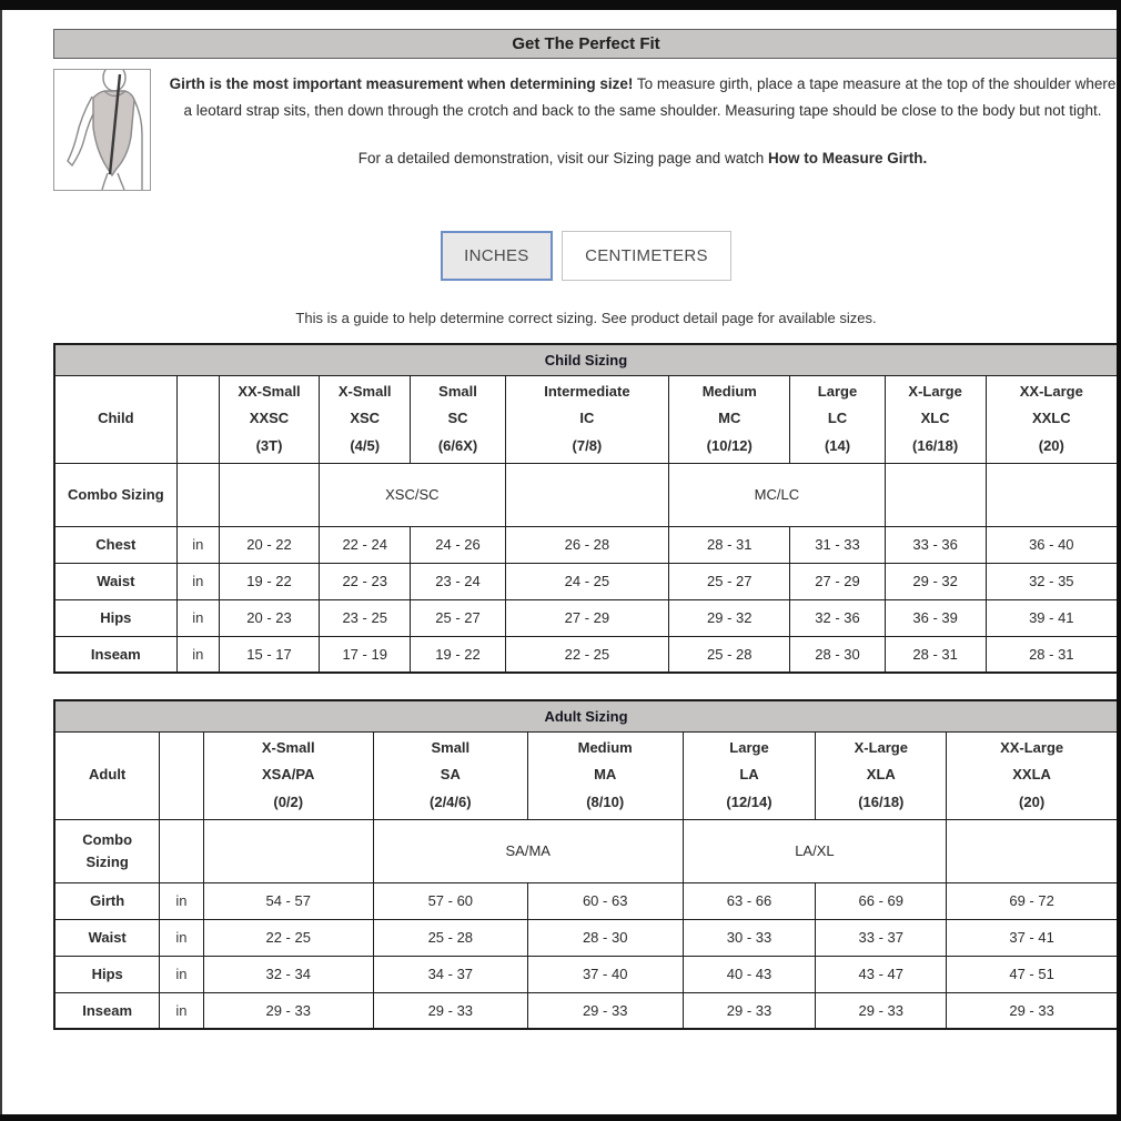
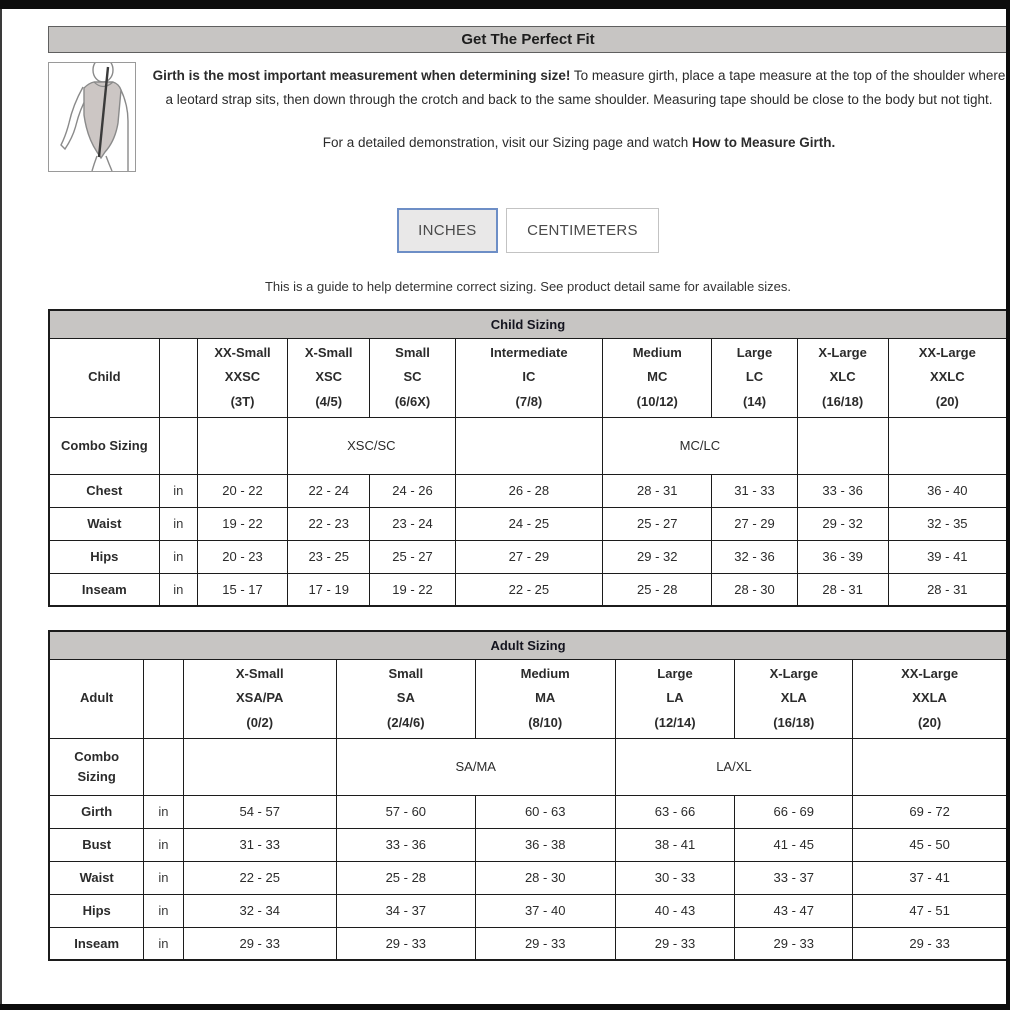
  Get The Perfect Fit
  Girth is the most important measurement when determining size! To measure girth, place a tape measure at the top of the shoulder where a leotard strap sits, then down through the crotch and back to the same shoulder. Measuring tape should be close to the body but not tight.
  For a detailed demonstration, visit our Sizing page and watch How to Measure Girth.
  INCHES CENTIMETERS
- This is a guide to help determine correct sizing. See product detail page for available sizes.
+ This is a guide to help determine correct sizing. See product detail same for available sizes.
  Child Sizing
  Child		XX-SmallXXSC(3T)	X-SmallXSC(4/5)	SmallSC(6/6X)	IntermediateIC(7/8)	MediumMC(10/12)	LargeLC(14)	X-LargeXLC(16/18)	XX-LargeXXLC(20)
  Combo Sizing			XSC/SC		MC/LC
  Chest	in	20 - 22	22 - 24	24 - 26	26 - 28	28 - 31	31 - 33	33 - 36	36 - 40
  Waist	in	19 - 22	22 - 23	23 - 24	24 - 25	25 - 27	27 - 29	29 - 32	32 - 35
  Hips	in	20 - 23	23 - 25	25 - 27	27 - 29	29 - 32	32 - 36	36 - 39	39 - 41
  Inseam	in	15 - 17	17 - 19	19 - 22	22 - 25	25 - 28	28 - 30	28 - 31	28 - 31
  Adult Sizing
  Adult		X-SmallXSA/PA(0/2)	SmallSA(2/4/6)	MediumMA(8/10)	LargeLA(12/14)	X-LargeXLA(16/18)	XX-LargeXXLA(20)
  Combo Sizing			SA/MA	LA/XL
  Girth	in	54 - 57	57 - 60	60 - 63	63 - 66	66 - 69	69 - 72
+ Bust	in	31 - 33	33 - 36	36 - 38	38 - 41	41 - 45	45 - 50
  Waist	in	22 - 25	25 - 28	28 - 30	30 - 33	33 - 37	37 - 41
  Hips	in	32 - 34	34 - 37	37 - 40	40 - 43	43 - 47	47 - 51
  Inseam	in	29 - 33	29 - 33	29 - 33	29 - 33	29 - 33	29 - 33
